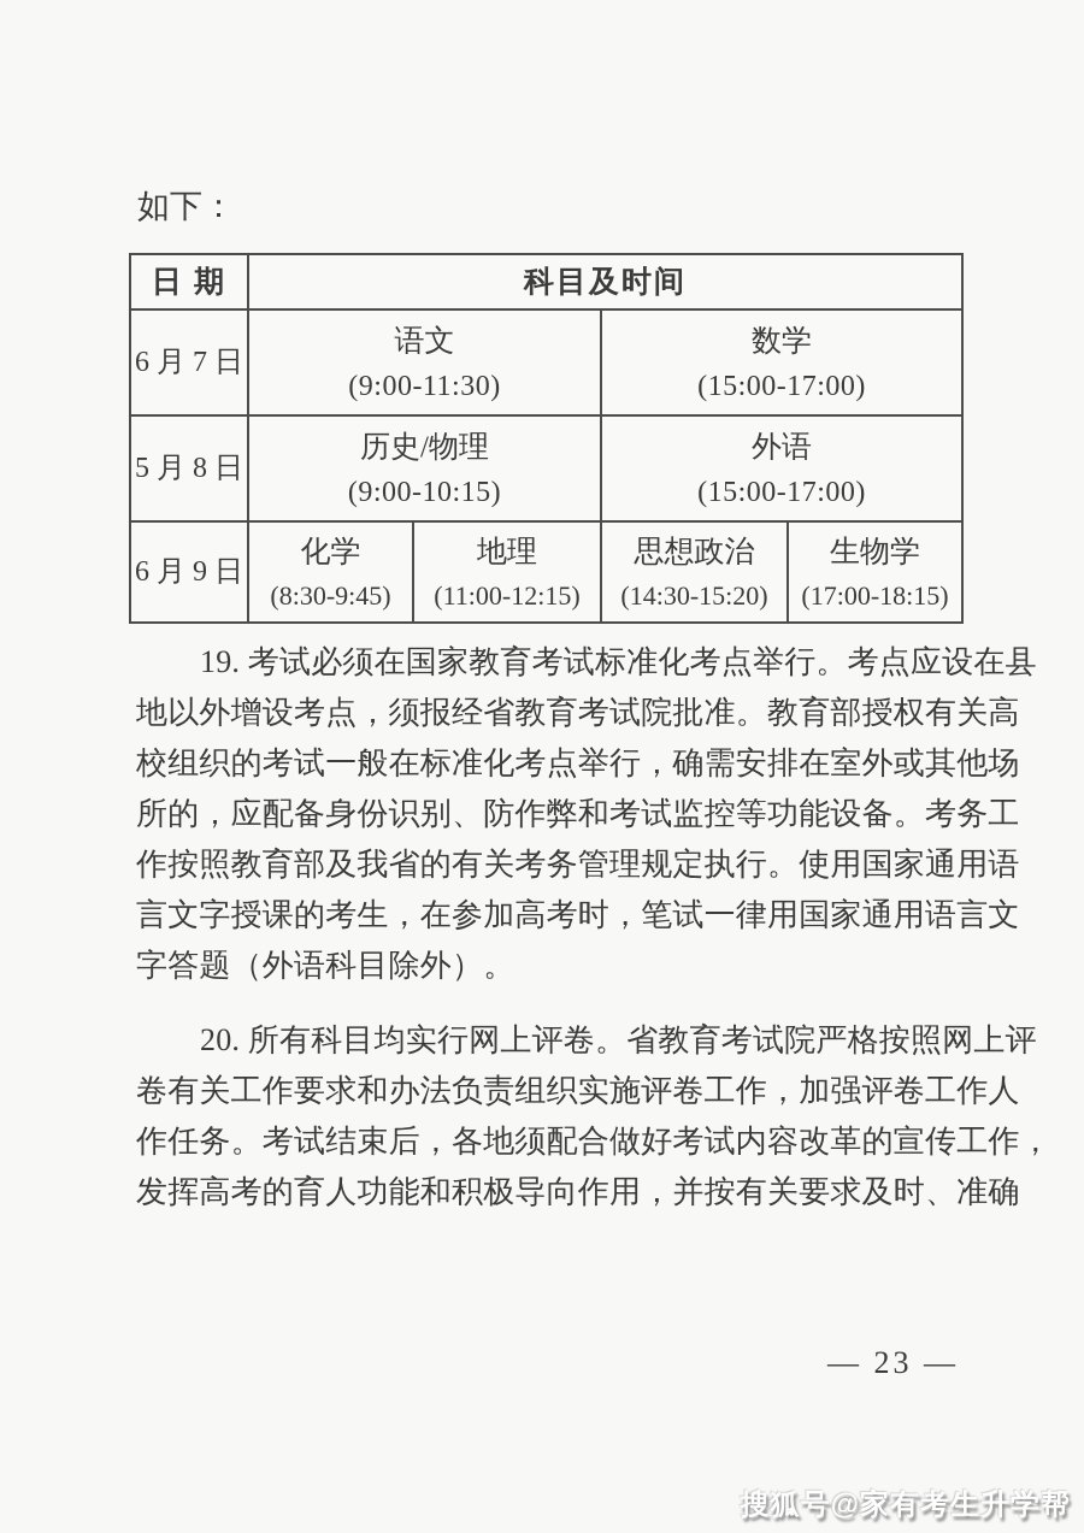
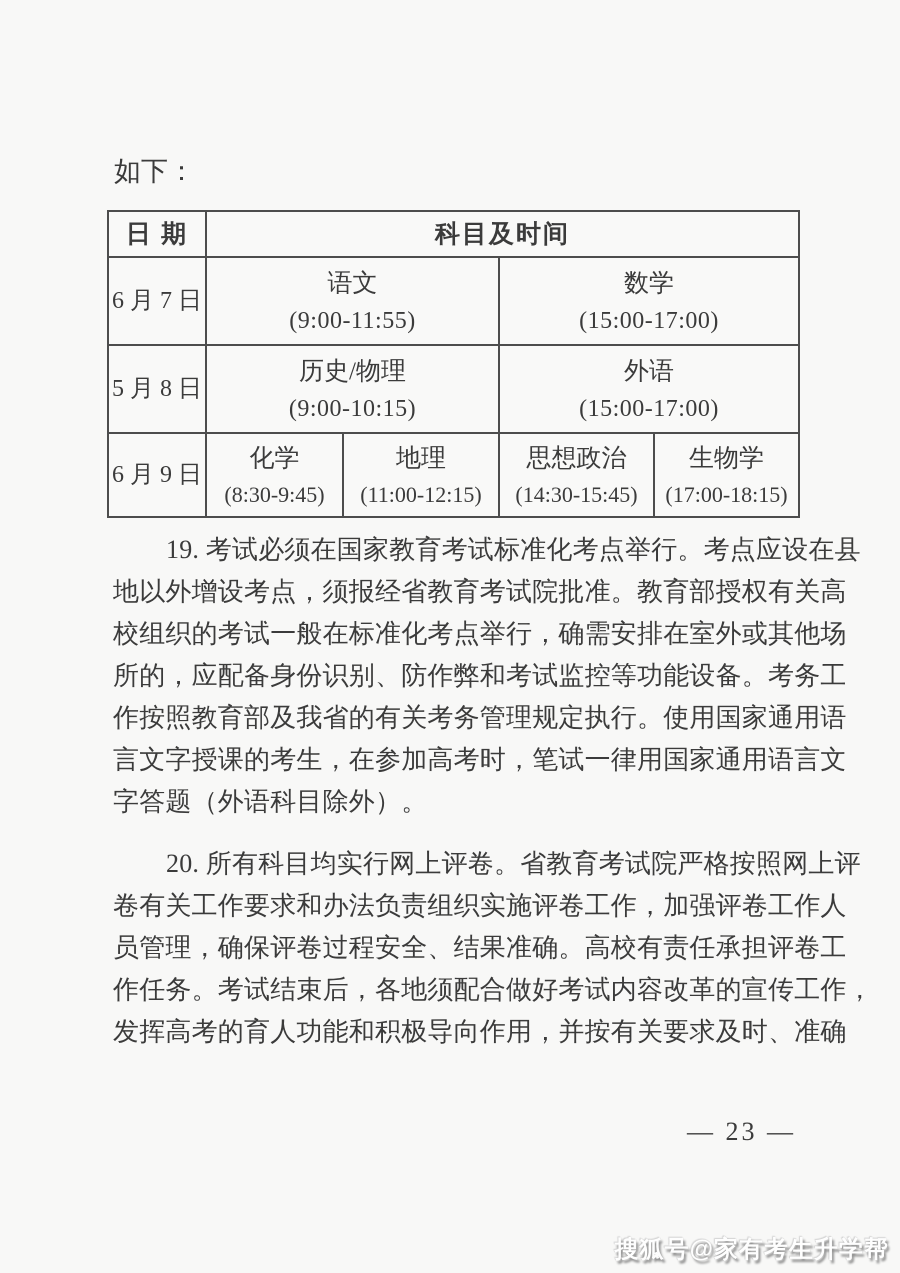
  如下：
  日 期	科目及时间
- 6 月 7 日	语文 (9:00-11:30)	数学 (15:00-17:00)
+ 6 月 7 日	语文 (9:00-11:55)	数学 (15:00-17:00)
  5 月 8 日	历史/物理 (9:00-10:15)	外语 (15:00-17:00)
- 6 月 9 日	化学 (8:30-9:45)	地理 (11:00-12:15)	思想政治 (14:30-15:20)	生物学 (17:00-18:15)
+ 6 月 9 日	化学 (8:30-9:45)	地理 (11:00-12:15)	思想政治 (14:30-15:45)	生物学 (17:00-18:15)
  19. 考试必须在国家教育考试标准化考点举行。考点应设在县
  地以外增设考点，须报经省教育考试院批准。教育部授权有关高
  校组织的考试一般在标准化考点举行，确需安排在室外或其他场
  所的，应配备身份识别、防作弊和考试监控等功能设备。考务工
  作按照教育部及我省的有关考务管理规定执行。使用国家通用语
  言文字授课的考生，在参加高考时，笔试一律用国家通用语言文
  字答题（外语科目除外）。
  20. 所有科目均实行网上评卷。省教育考试院严格按照网上评
  卷有关工作要求和办法负责组织实施评卷工作，加强评卷工作人
+ 员管理，确保评卷过程安全、结果准确。高校有责任承担评卷工
  作任务。考试结束后，各地须配合做好考试内容改革的宣传工作，
  发挥高考的育人功能和积极导向作用，并按有关要求及时、准确
  — 23 —
  搜狐号@家有考生升学帮
